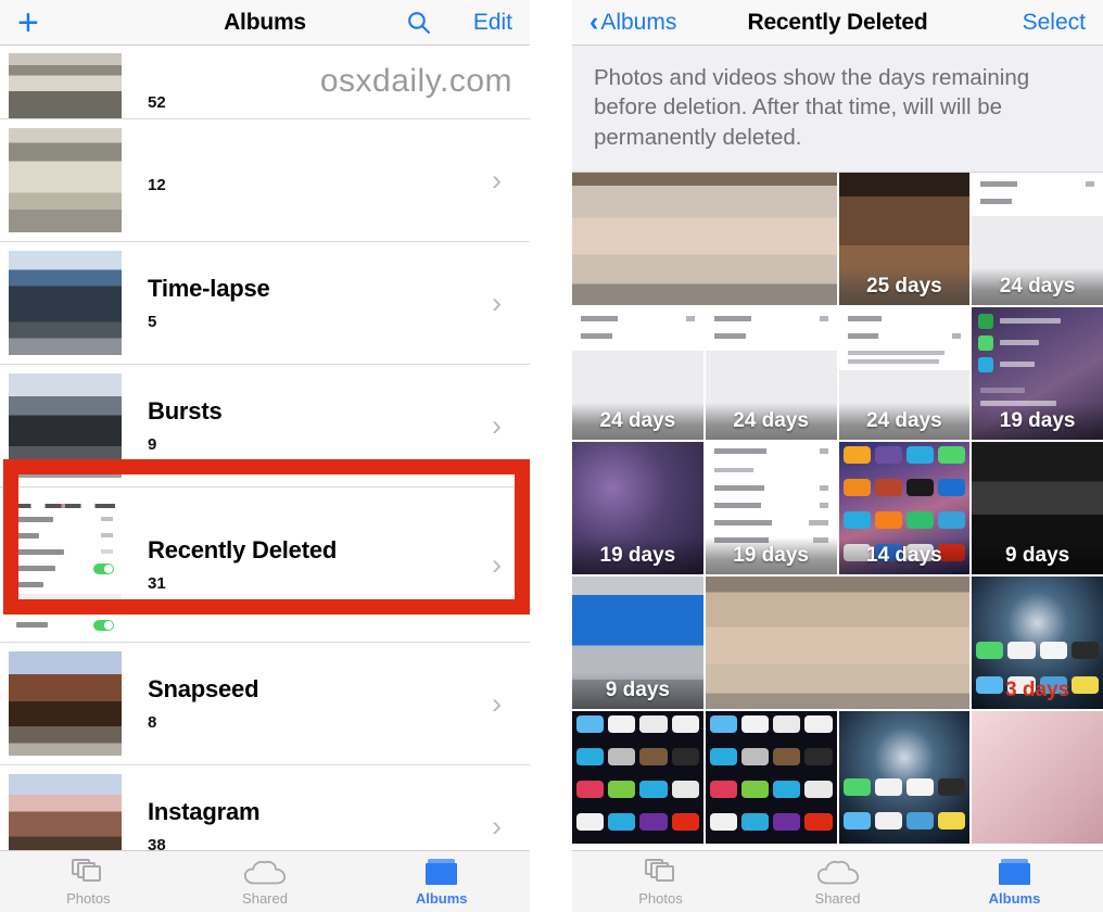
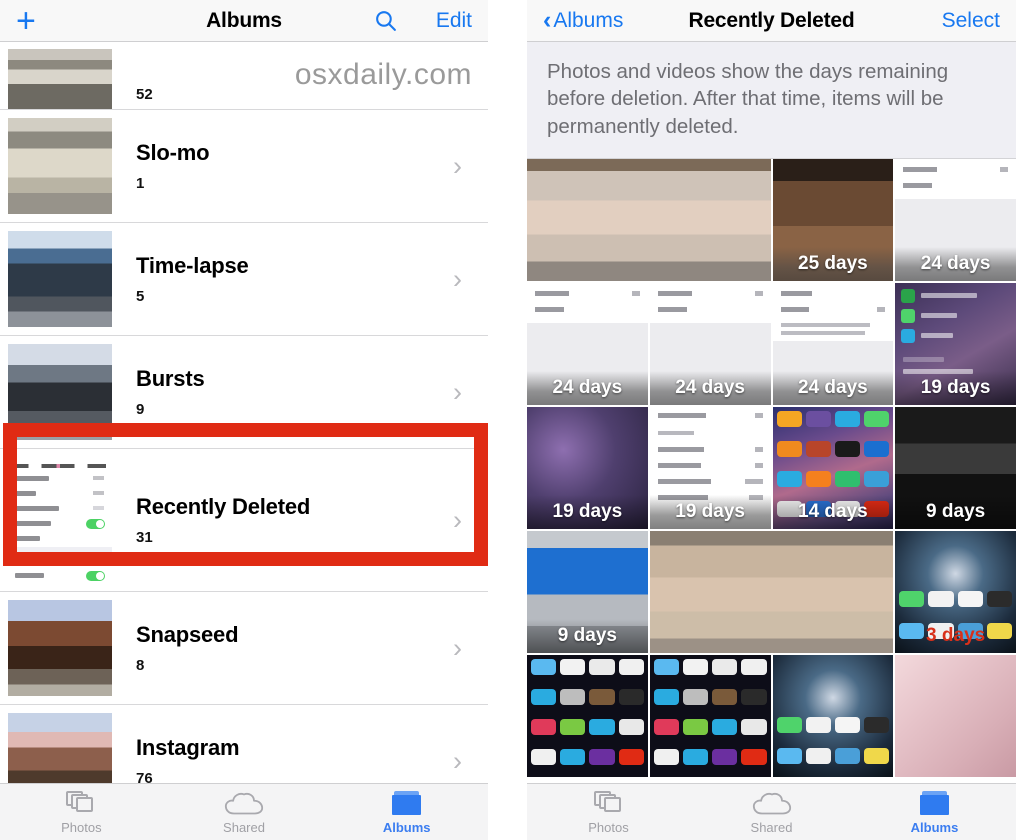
  +
  Albums
  Edit
  52
+ Slo-mo
- 12
+ 1
  ›
  Time-lapse
  5
  ›
  Bursts
  9
  ›
  Recently Deleted
  31
  ›
  Snapseed
  8
  ›
  Instagram
- 38
+ 76
  ›
  osxdaily.com
  Photos
  Shared
  Albums
  ‹
  Albums
  Recently Deleted
  Select
- Photos and videos show the days remaining before deletion. After that time, will will be permanently deleted.
+ Photos and videos show the days remaining before deletion. After that time, items will be permanently deleted.
  25 days
  24 days
  24 days
  24 days
  24 days
  19 days
  19 days
  19 days
  14 days
  9 days
  9 days
  3 days
  Photos
  Shared
  Albums
